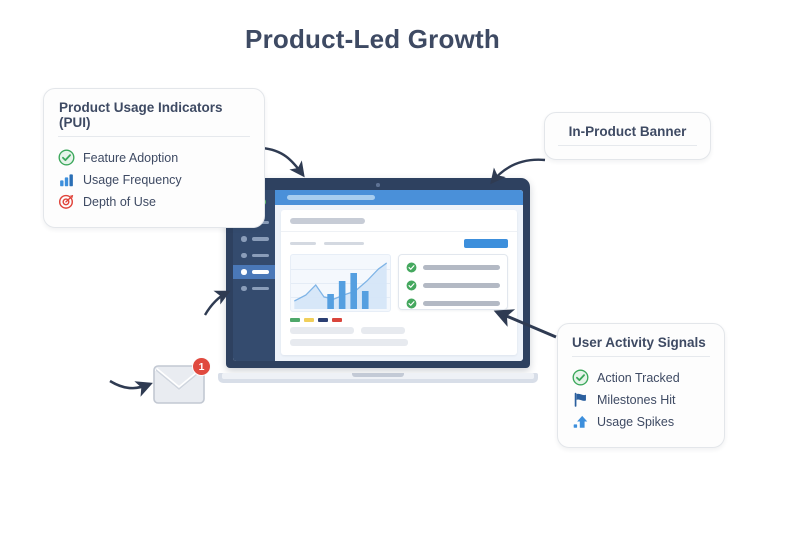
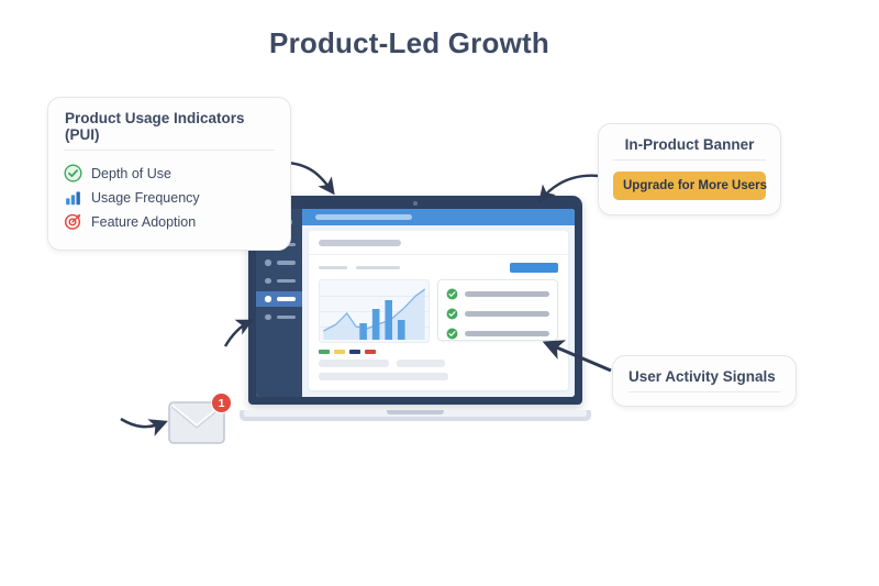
  Product-Led Growth
  Product Usage Indicators (PUI)
- Feature Adoption
+ Depth of Use
  Usage Frequency
- Depth of Use
+ Feature Adoption
  In-Product Banner
+ Upgrade for More Users
  1
  User Activity Signals
- Action Tracked
- Milestones Hit
- Usage Spikes
